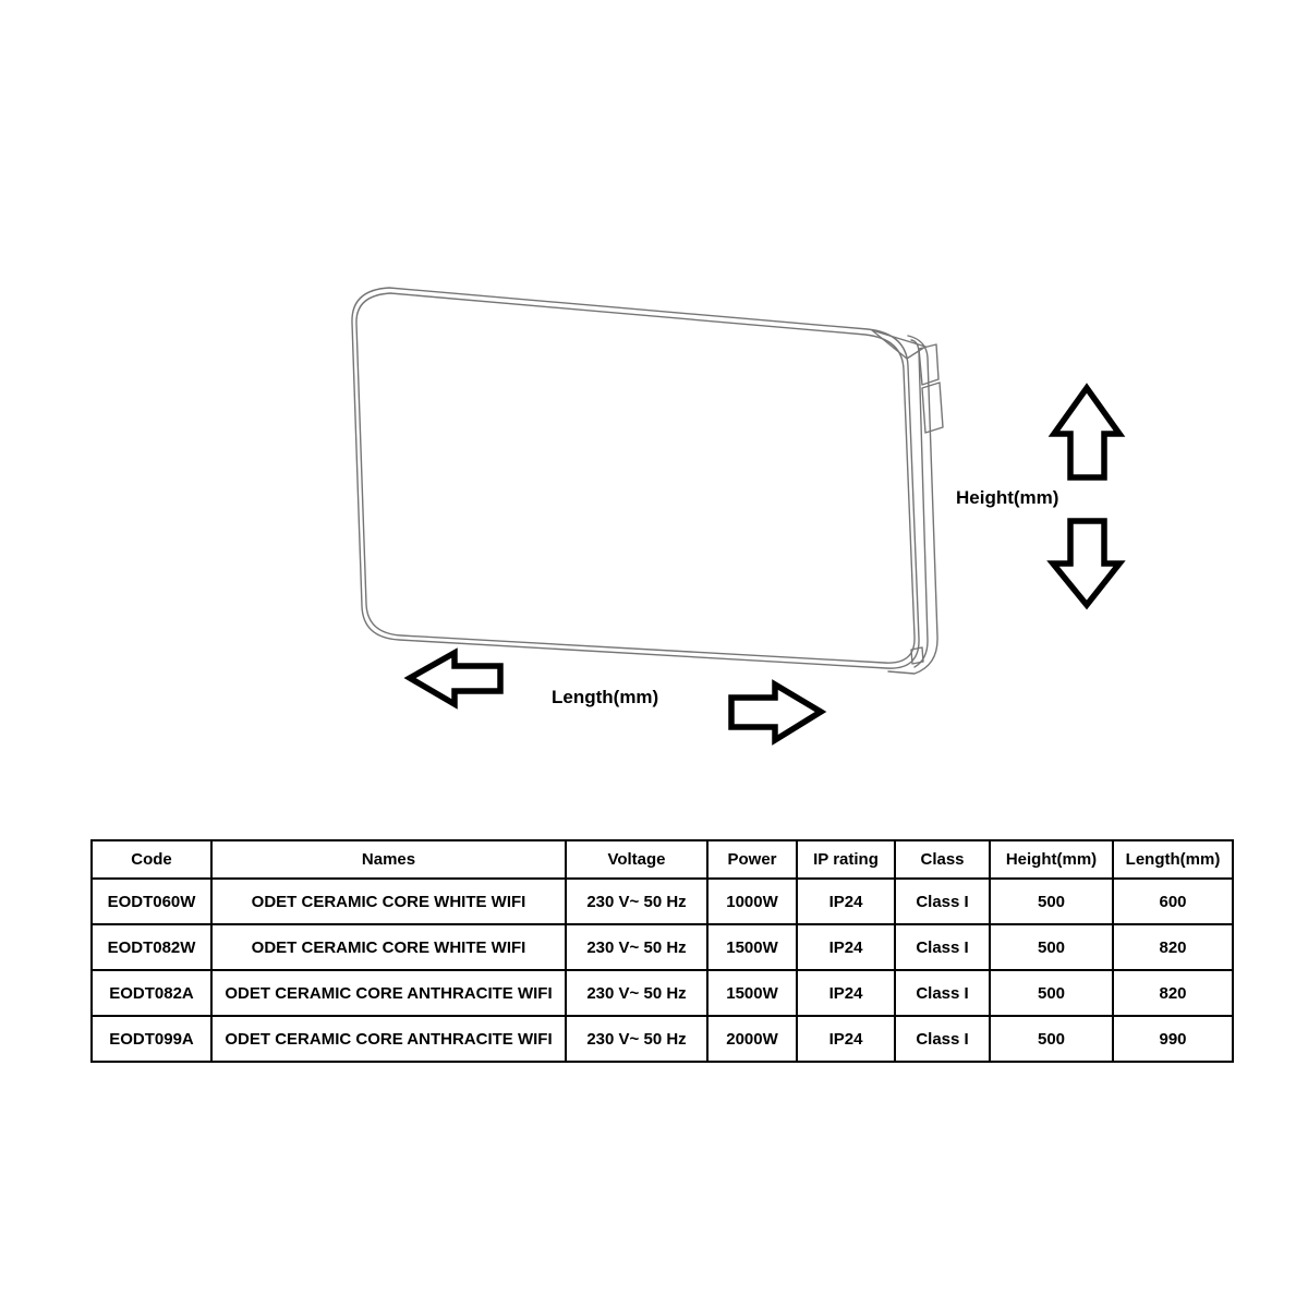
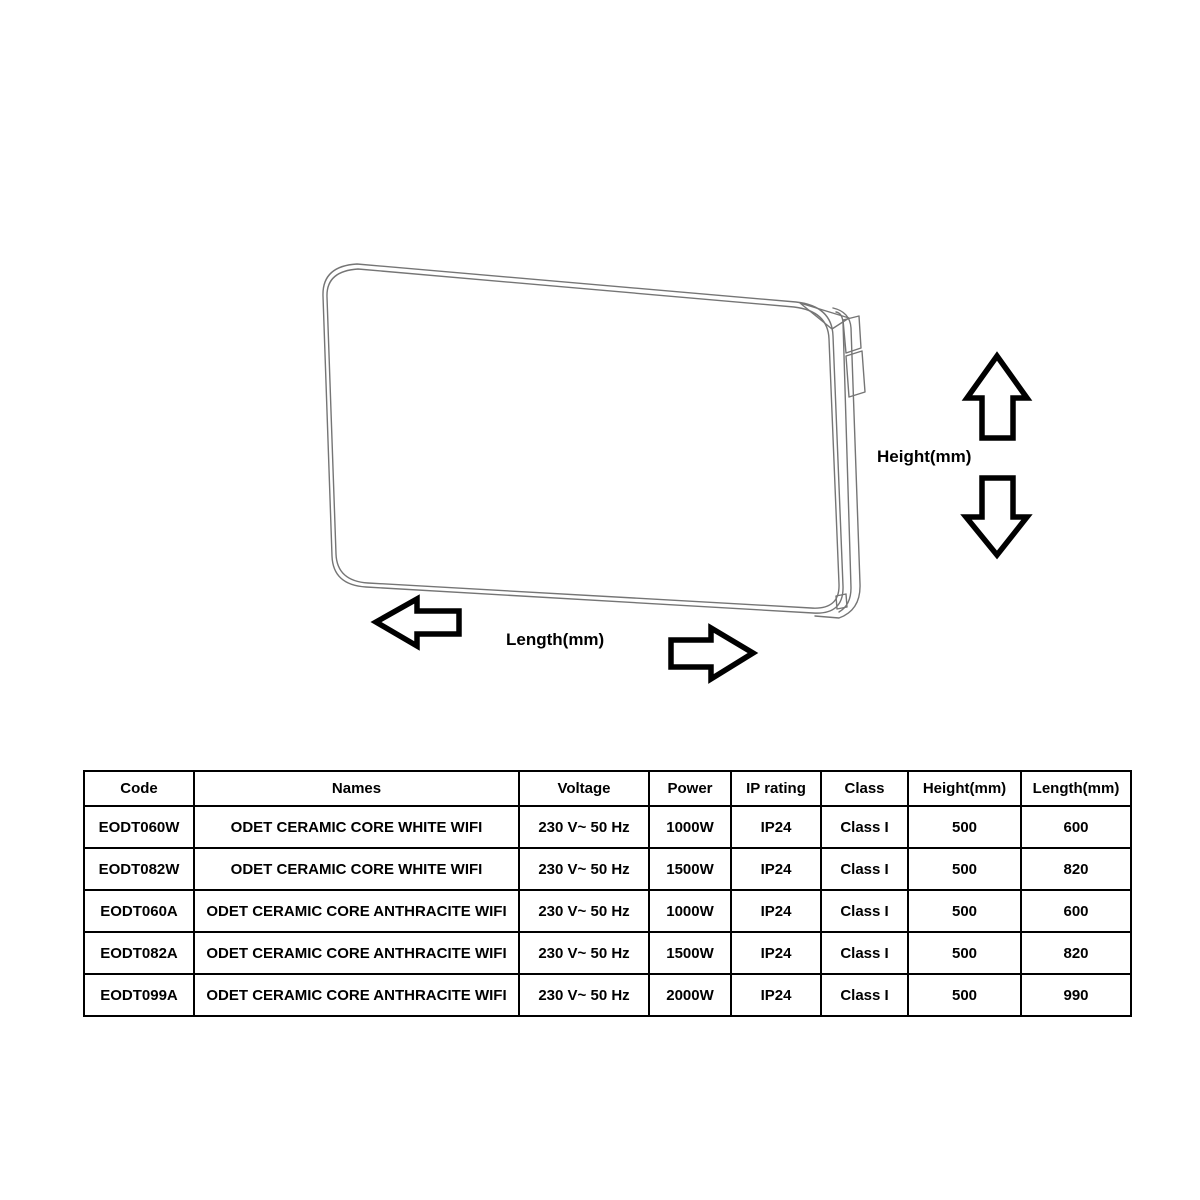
  Height(mm)
  Length(mm)
  Code	Names	Voltage	Power	IP rating	Class	Height(mm)	Length(mm)
  EODT060W	ODET CERAMIC CORE WHITE WIFI	230 V~ 50 Hz	1000W	IP24	Class I	500	600
  EODT082W	ODET CERAMIC CORE WHITE WIFI	230 V~ 50 Hz	1500W	IP24	Class I	500	820
+ EODT060A	ODET CERAMIC CORE ANTHRACITE WIFI	230 V~ 50 Hz	1000W	IP24	Class I	500	600
  EODT082A	ODET CERAMIC CORE ANTHRACITE WIFI	230 V~ 50 Hz	1500W	IP24	Class I	500	820
  EODT099A	ODET CERAMIC CORE ANTHRACITE WIFI	230 V~ 50 Hz	2000W	IP24	Class I	500	990
